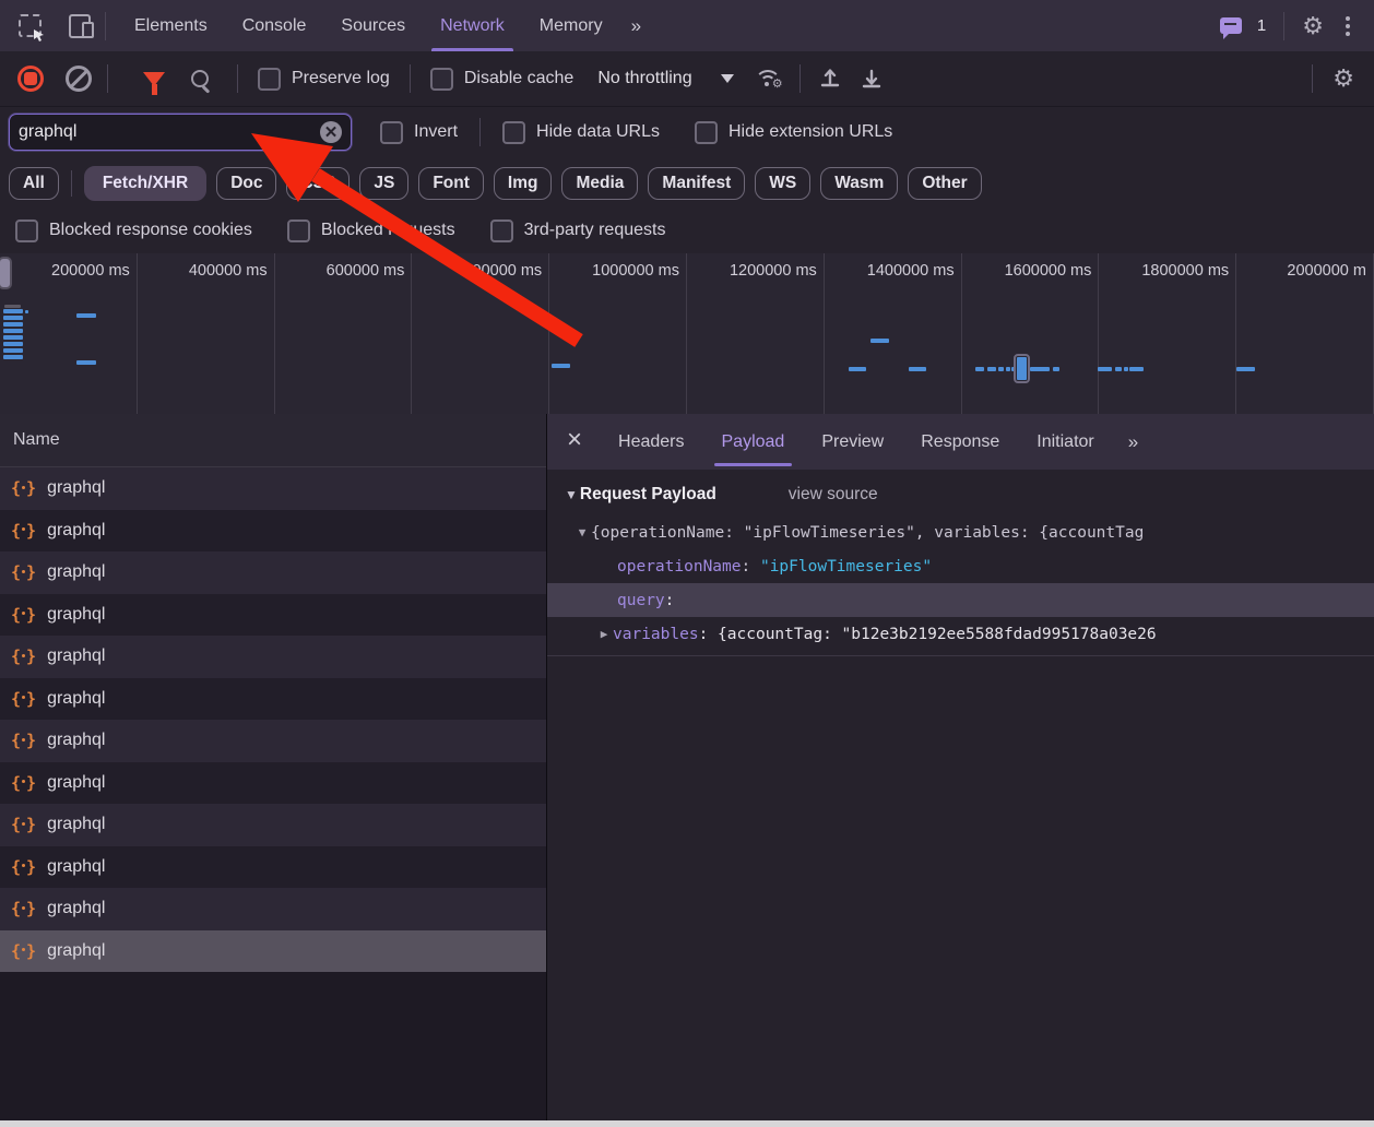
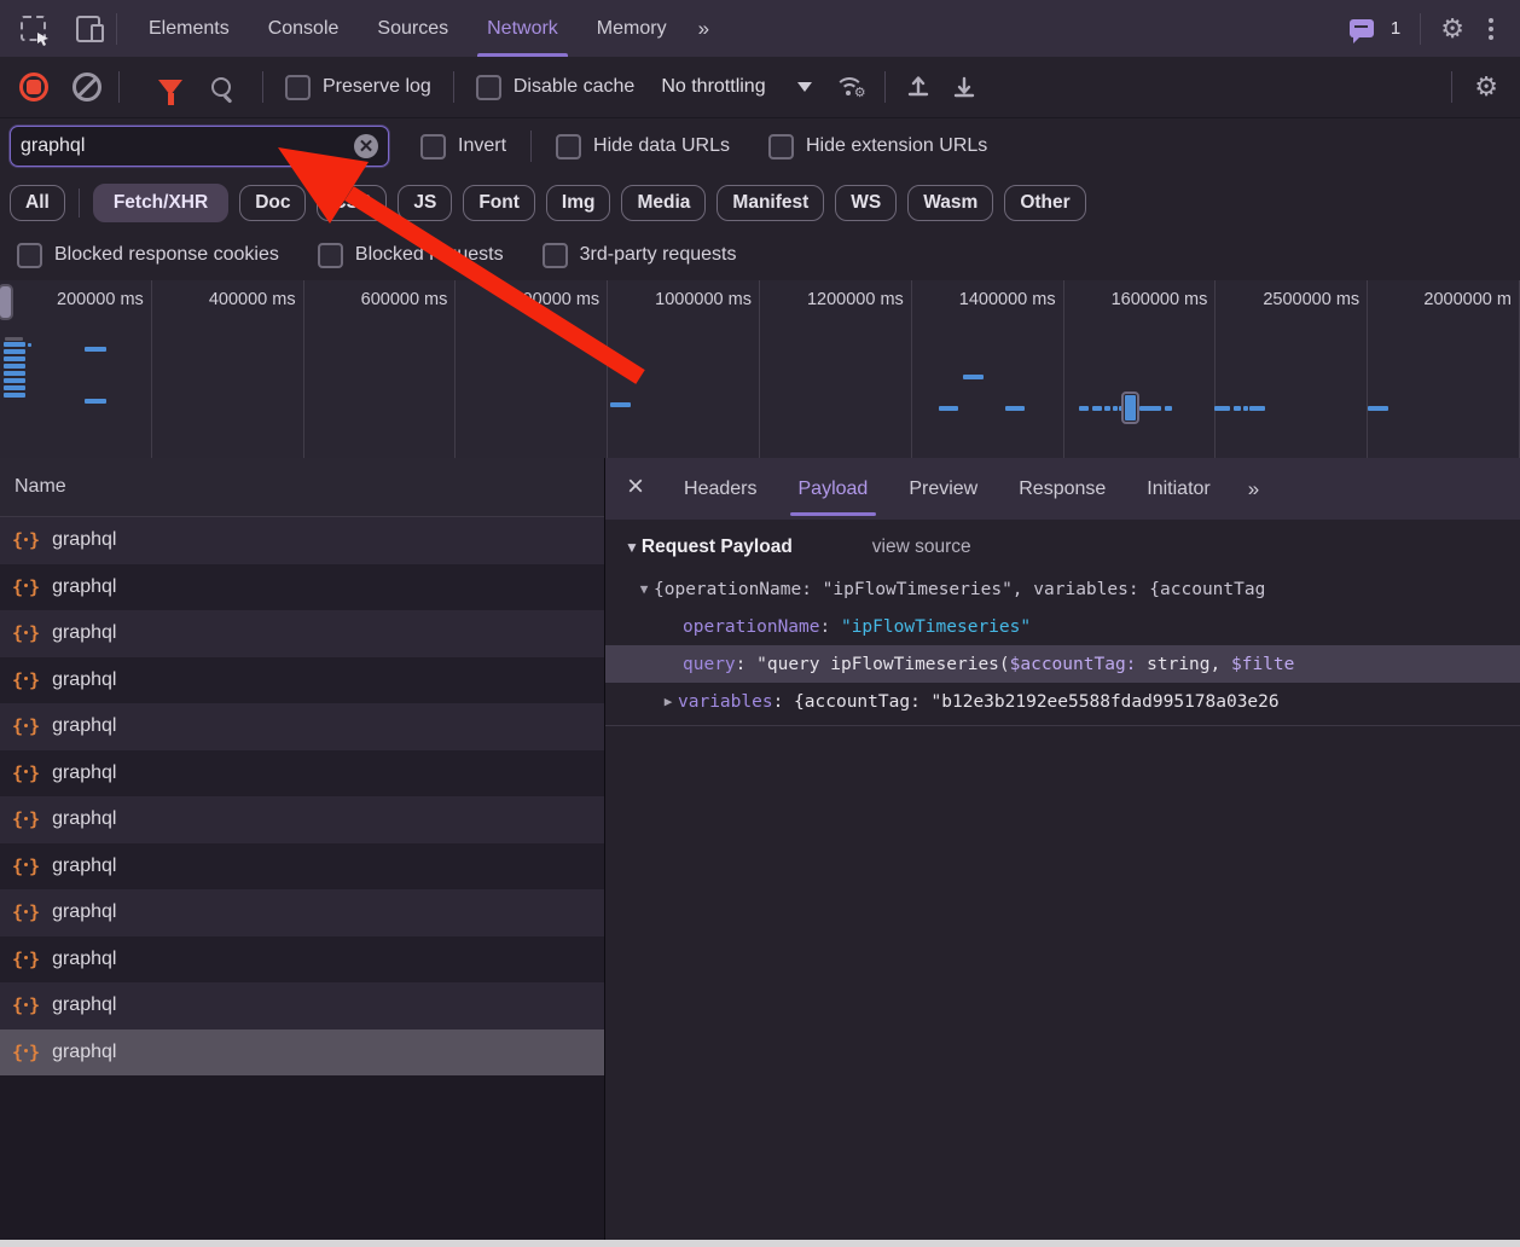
  Elements
  Console
  Sources
  Network
  Memory
  »
  1
  ⚙
  Preserve log
  Disable cache
  No throttling
  ⚙
  ⚙
  graphql
  ✕
  Invert
  Hide data URLs
  Hide extension URLs
  All
  Fetch/XHR
  Doc
  JS
  Font
  Img
  Media
  Manifest
  WS
  Wasm
  Other
  Blocked response cookies
  Blockeduests
  3rd-party requests
  200000 ms
  400000 ms
  600000 ms
  0000 ms
  1000000 ms
  1200000 ms
  1400000 ms
  1600000 ms
- 1800000 ms
+ 2500000 ms
  2000000 m
  Name
  { }
  graphql
  { }
  graphql
  { }
  graphql
  { }
  graphql
  { }
  graphql
  { }
  graphql
  { }
  graphql
  { }
  graphql
  { }
  graphql
  { }
  graphql
  { }
  graphql
  { }
  graphql
  ×
  Headers
  Payload
  Preview
  Response
  Initiator
  »
  ▼
  Request Payload
  view source
  ▼
  {operationName: "ipFlowTimeseries", variables: {accountTag
  operationName
  :
  "ipFlowTimeseries"
  query
  :
+ "query ipFlowTimeseries($accountTag: string, $filte
  ▶
  variables
  :
  {accountTag: "b12e3b2192ee5588fdad995178a03e26
